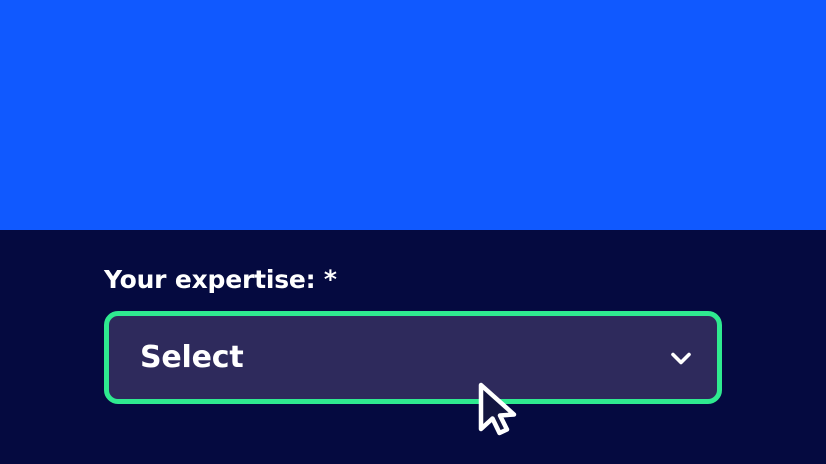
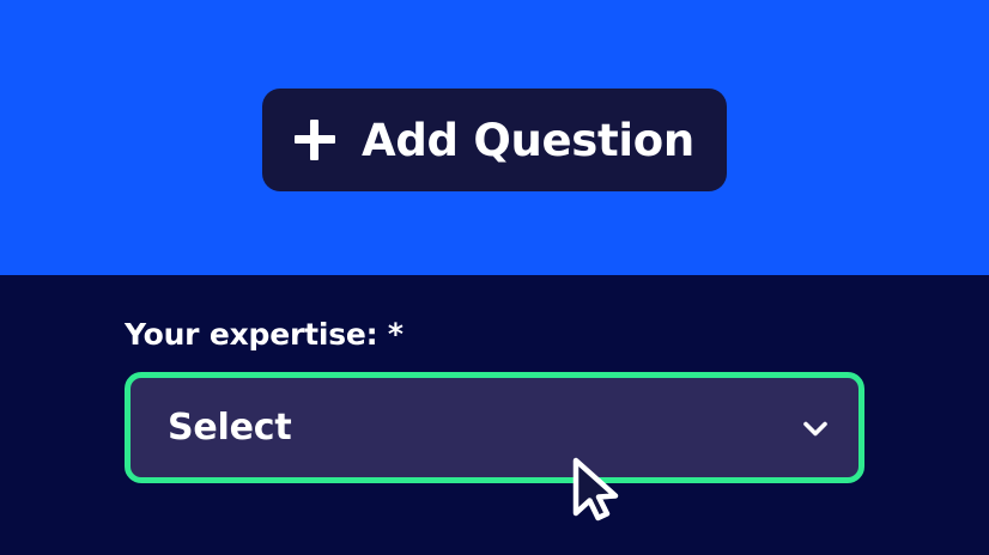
+ Add Question
  Your expertise: *
  Select
